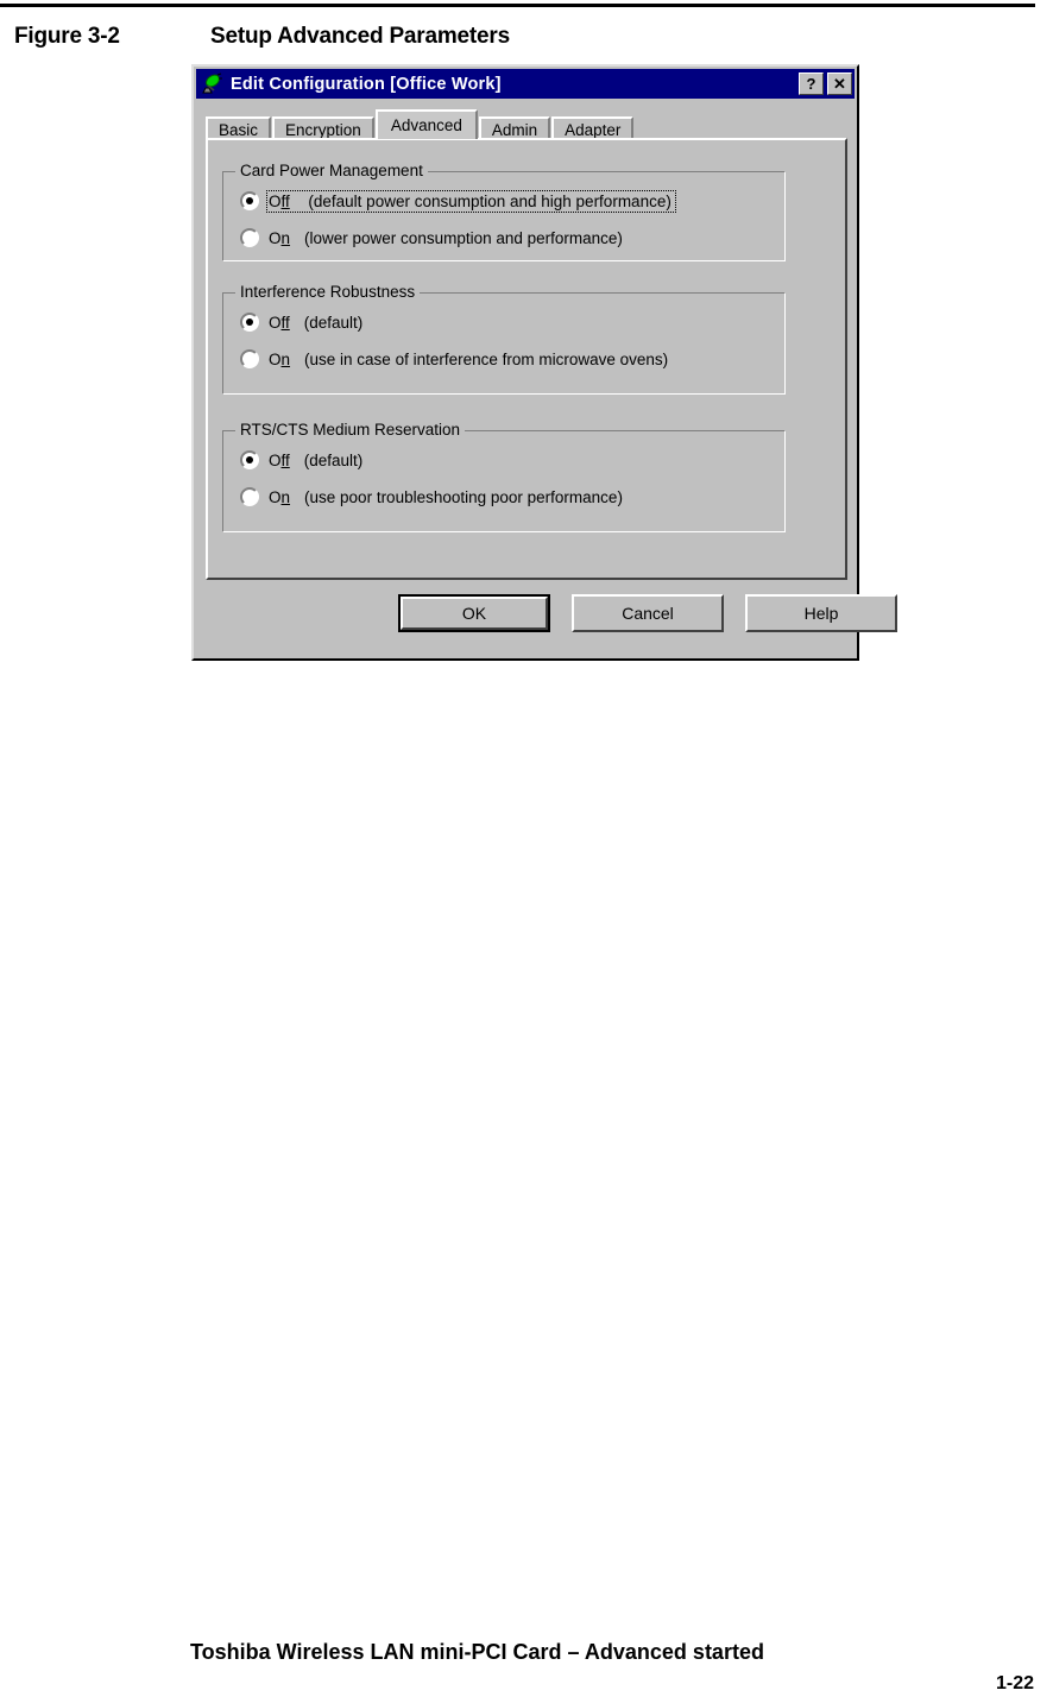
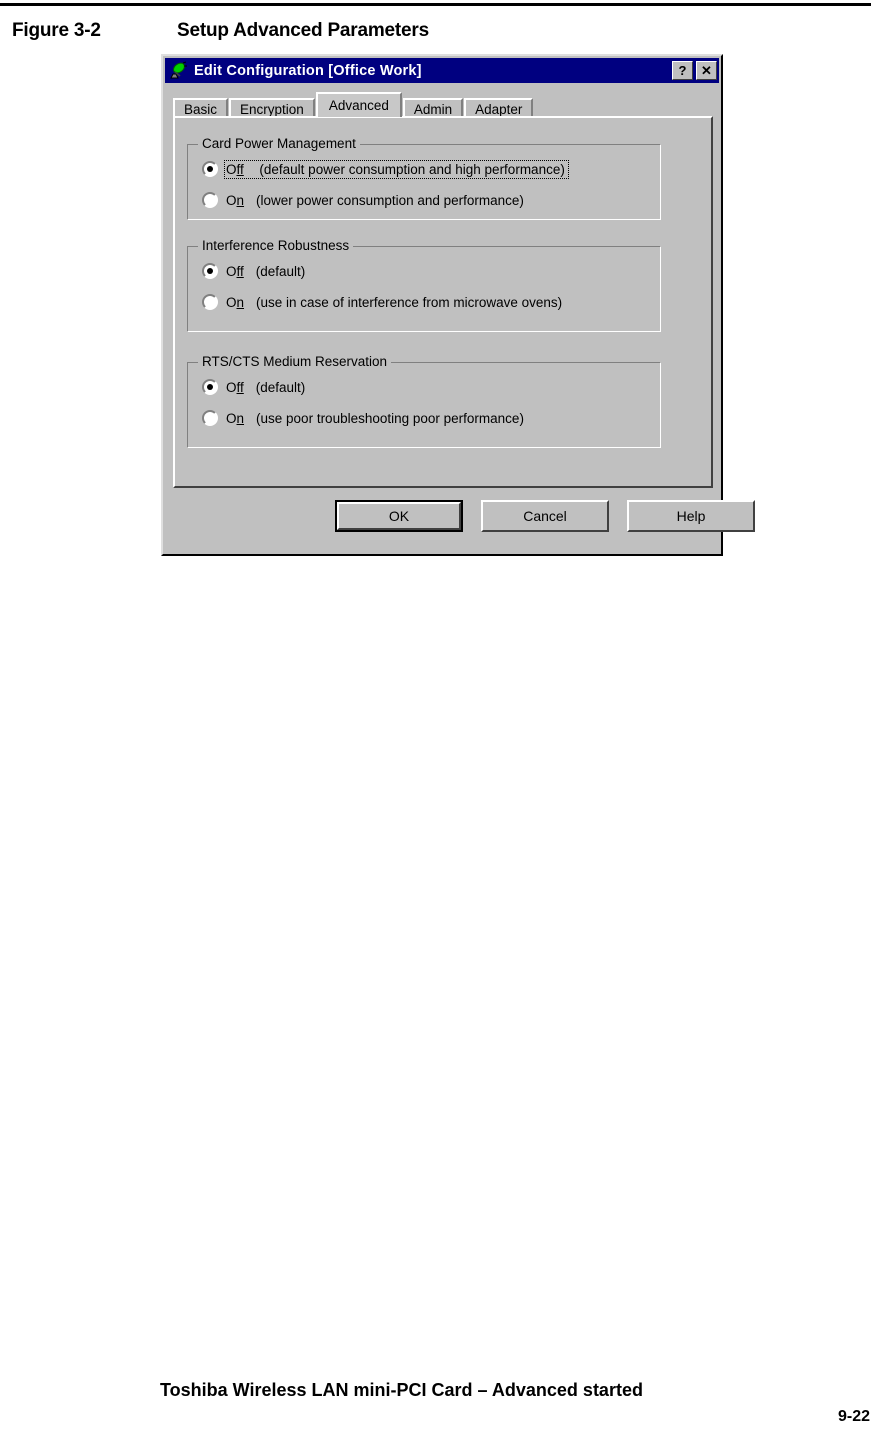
  Figure 3-2 Setup Advanced Parameters
  Edit Configuration [Office Work]
  ?
  ✕
  Basic
  Encryption
  Advanced
  Admin
  Adapter
  Card Power Management
  Off (default power consumption and high performance)
  On
  (lower power consumption and performance)
  Interference Robustness
  Off
  (default)
  On
  (use in case of interference from microwave ovens)
  RTS/CTS Medium Reservation
  Off
  (default)
  On
  (use poor troubleshooting poor performance)
  OK
  Cancel
  Help
  Toshiba Wireless LAN mini-PCI Card – Advanced started
- 1-22
+ 9-22
